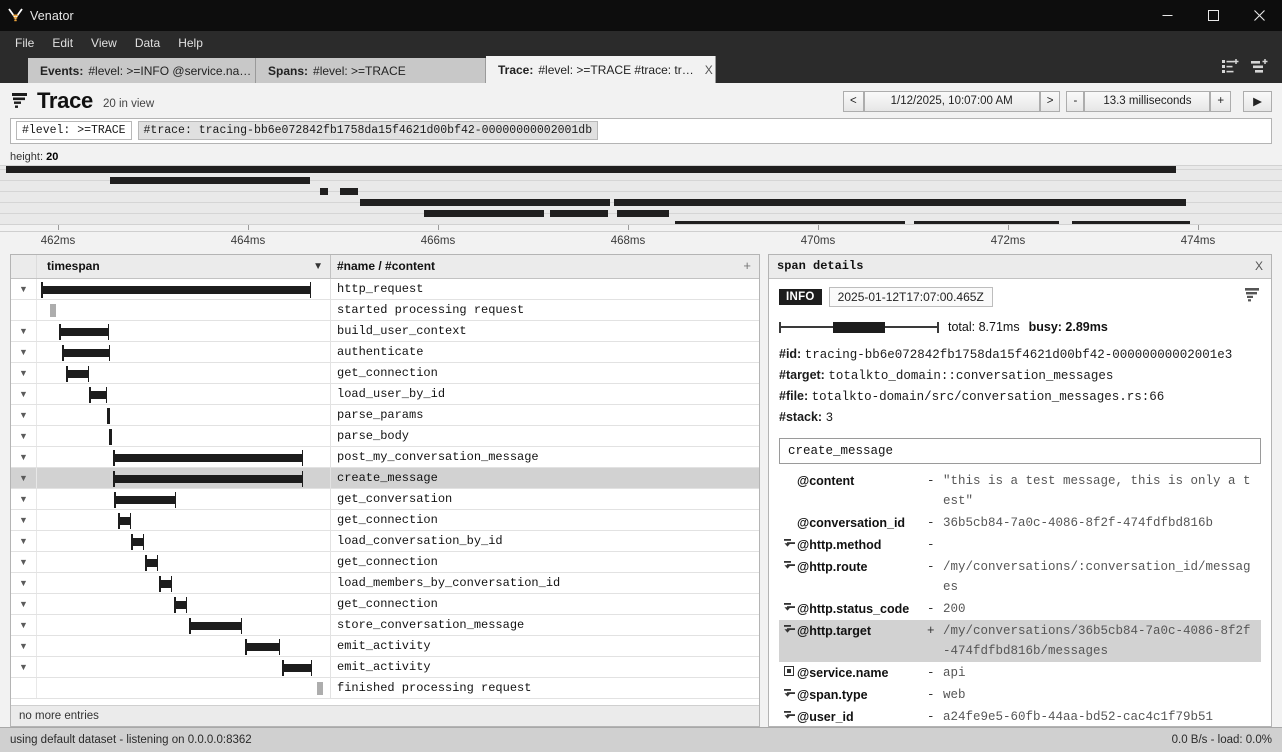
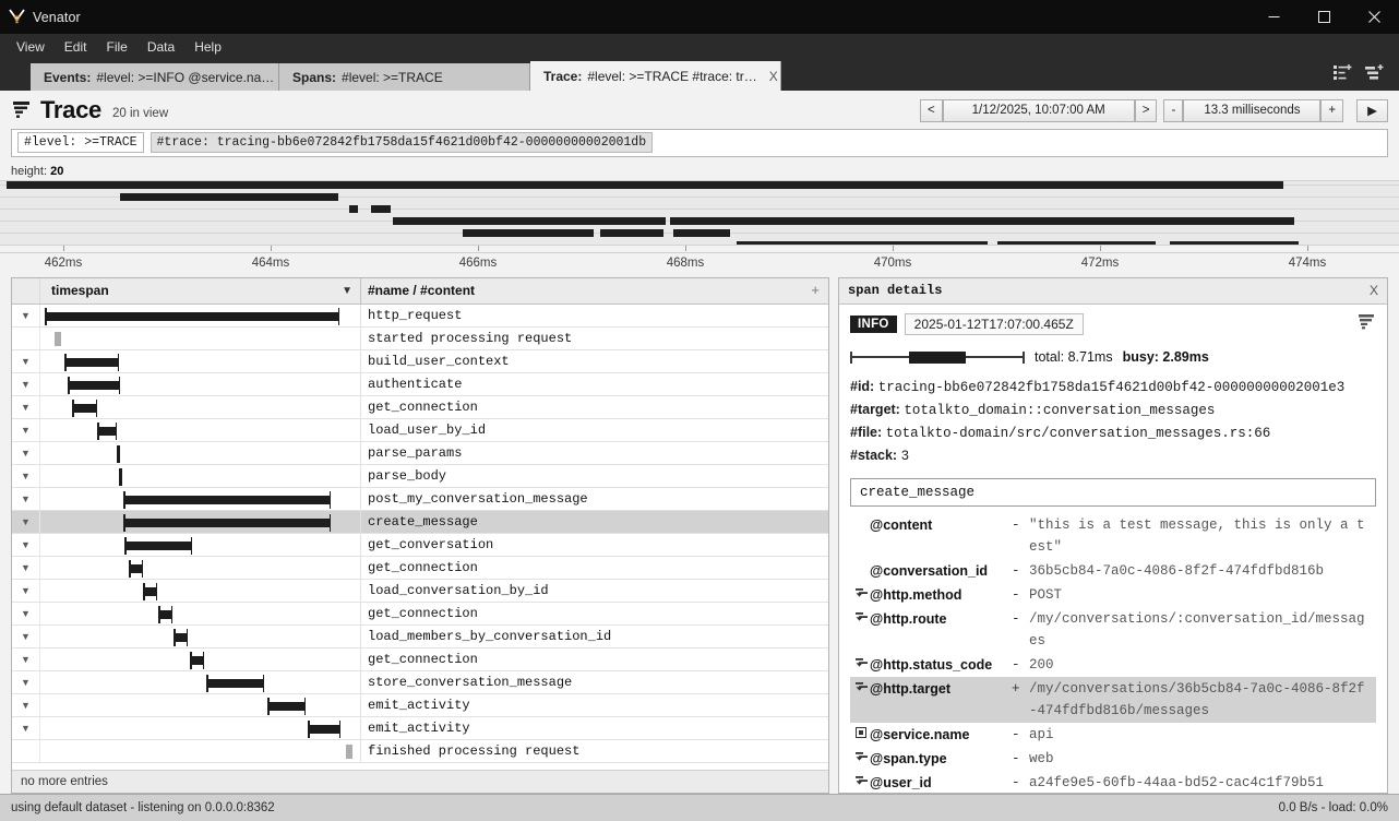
  Venator
- File
+ View
  Edit
- View
+ File
  Data
  Help
  Events:
  #level: >=INFO @service.na…
  Spans:
  #level: >=TRACE
  Trace:
  #level: >=TRACE #trace: tr…
  X
  Trace
  20 in view
  <
  1/12/2025, 10:07:00 AM
  >
  -
  13.3 milliseconds
  +
  ▶
  #level: >=TRACE
  #trace: tracing-bb6e072842fb1758da15f4621d00bf42-00000000002001db
  height: 20
  462ms
  464ms
  466ms
  468ms
  470ms
  472ms
  474ms
  timespan
  ▼
  #name / #content
  +
  ▼
  http_request
  started processing request
  ▼
  build_user_context
  ▼
  authenticate
  ▼
  get_connection
  ▼
  load_user_by_id
  ▼
  parse_params
  ▼
  parse_body
  ▼
  post_my_conversation_message
  ▼
  create_message
  ▼
  get_conversation
  ▼
  get_connection
  ▼
  load_conversation_by_id
  ▼
  get_connection
  ▼
  load_members_by_conversation_id
  ▼
  get_connection
  ▼
  store_conversation_message
  ▼
  emit_activity
  ▼
  emit_activity
  finished processing request
  no more entries
  span details
  X
  INFO
  2025-01-12T17:07:00.465Z
  total: 8.71ms
  busy: 2.89ms
  #id: tracing-bb6e072842fb1758da15f4621d00bf42-00000000002001e3
  #target: totalkto_domain::conversation_messages
  #file: totalkto-domain/src/conversation_messages.rs:66
  #stack: 3
  create_message
  @content
  -
  "this is a test message, this is only a test"
  @conversation_id
  -
  36b5cb84-7a0c-4086-8f2f-474fdfbd816b
  @http.method
  -
+ POST
  @http.route
  -
  /my/conversations/:conversation_id/messages
  @http.status_code
  -
  200
  @http.target
  +
  /my/conversations/36b5cb84-7a0c-4086-8f2f-474fdfbd816b/messages
  @service.name
  -
  api
  @span.type
  -
  web
  @user_id
  -
  a24fe9e5-60fb-44aa-bd52-cac4c1f79b51
  using default dataset - listening on 0.0.0.0:8362
  0.0 B/s - load: 0.0%
